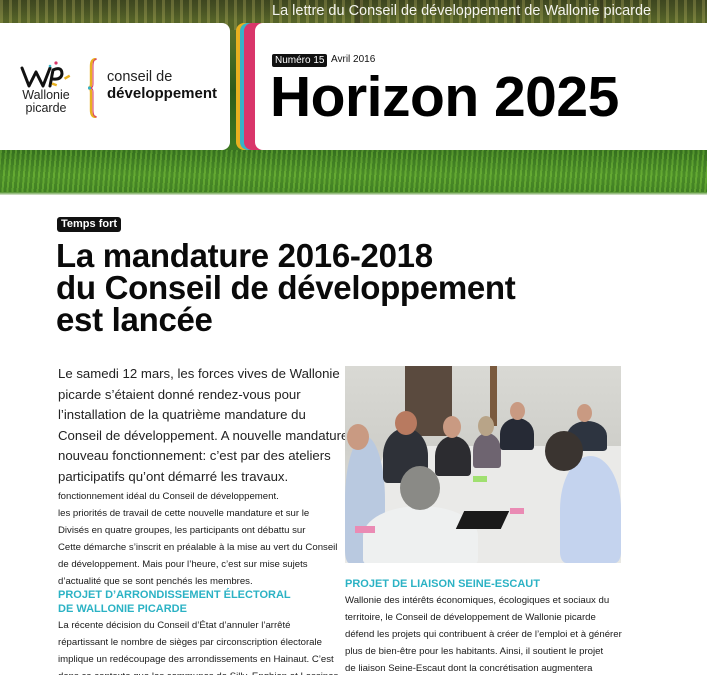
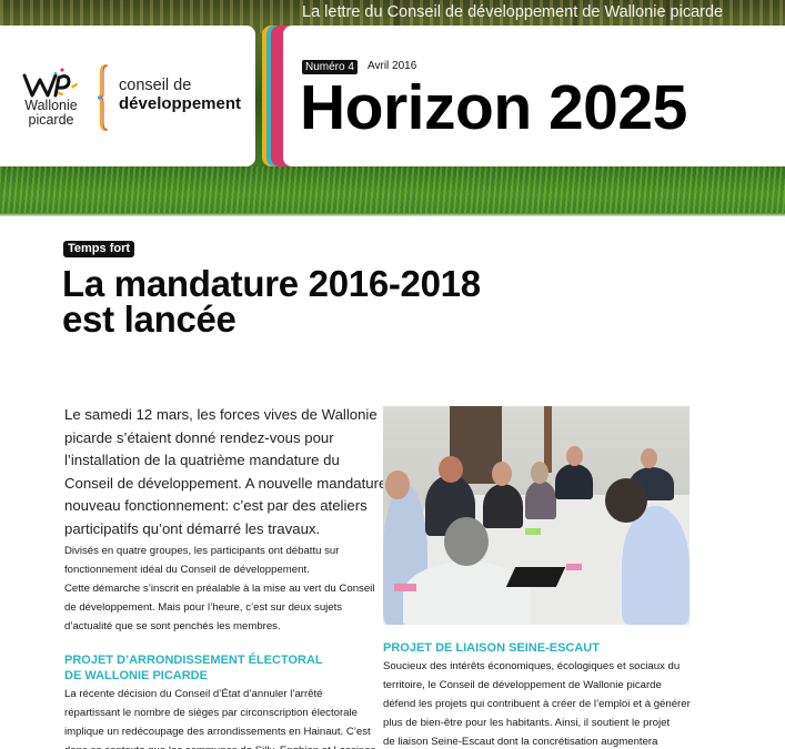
  La lettre du Conseil de développement de Wallonie picarde
  Wallonie
  picarde
  conseil de
  développement
- Numéro 15
+ Numéro 4
  Avril 2016
  Horizon 2025
  Temps fort
  La mandature 2016-2018
- du Conseil de développement
  est lancée
  Le samedi 12 mars, les forces vives de Wallonie
  picarde s’étaient donné rendez-vous pour
  l’installation de la quatrième mandature du
  Conseil de développement. A nouvelle mandatur
  nouveau fonctionnement: c’est par des ateliers
  participatifs qu’ont démarré les travaux.
- fonctionnement idéal du Conseil de développement.
+ Divisés en quatre groupes, les participants ont débattu sur
- les priorités de travail de cette nouvelle mandature et sur le
- Divisés en quatre groupes, les participants ont débattu sur
+ fonctionnement idéal du Conseil de développement.
  Cette démarche s’inscrit en préalable à la mise au vert du Conseil
- de développement. Mais pour l’heure, c’est sur mise sujets
+ de développement. Mais pour l’heure, c’est sur deux sujets
  d’actualité que se sont penchés les membres.
  PROJET D’ARRONDISSEMENT ÉLECTORAL
  DE WALLONIE PICARDE
  La récente décision du Conseil d’État d’annuler l’arrêté
  répartissant le nombre de sièges par circonscription électorale
  implique un redécoupage des arrondissements en Hainaut. C’est
  PROJET DE LIAISON SEINE-ESCAUT
- Wallonie des intérêts économiques, écologiques et sociaux du
+ Soucieux des intérêts économiques, écologiques et sociaux du
  territoire, le Conseil de développement de Wallonie picarde
  défend les projets qui contribuent à créer de l’emploi et à générer
  plus de bien-être pour les habitants. Ainsi, il soutient le projet
  de liaison Seine-Escaut dont la concrétisation augmentera
